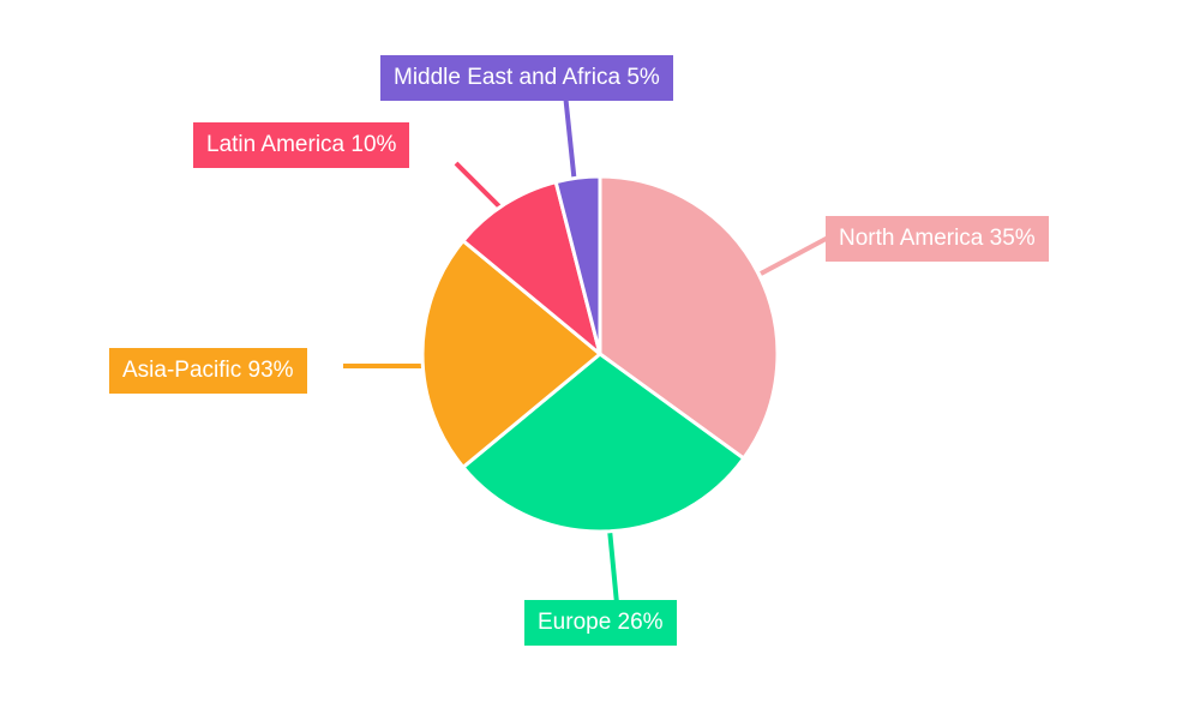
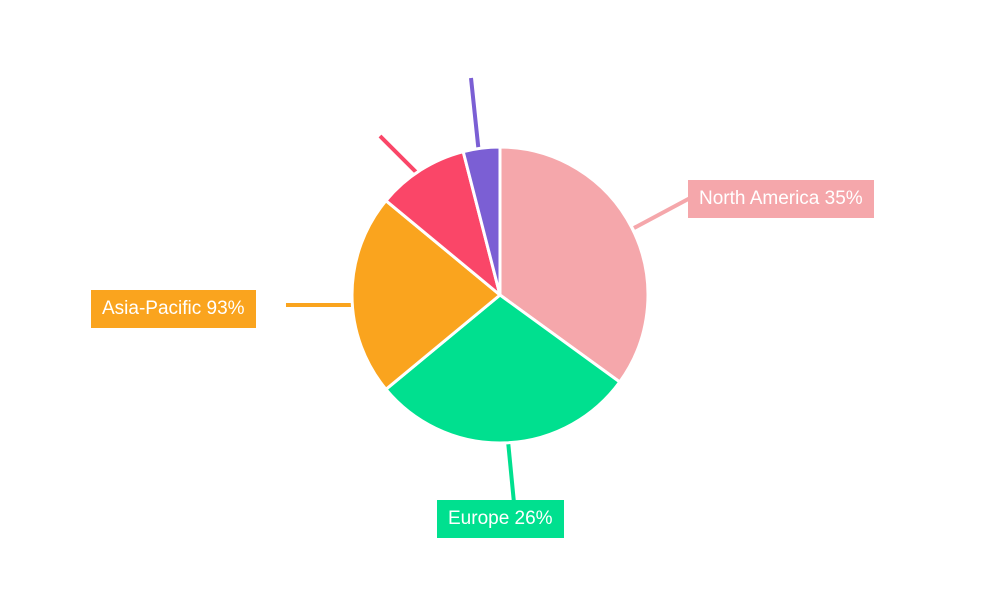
  North America 35%
  Europe 26%
  Asia-Pacific 93%
- Latin America 10%
- Middle East and Africa 5%
